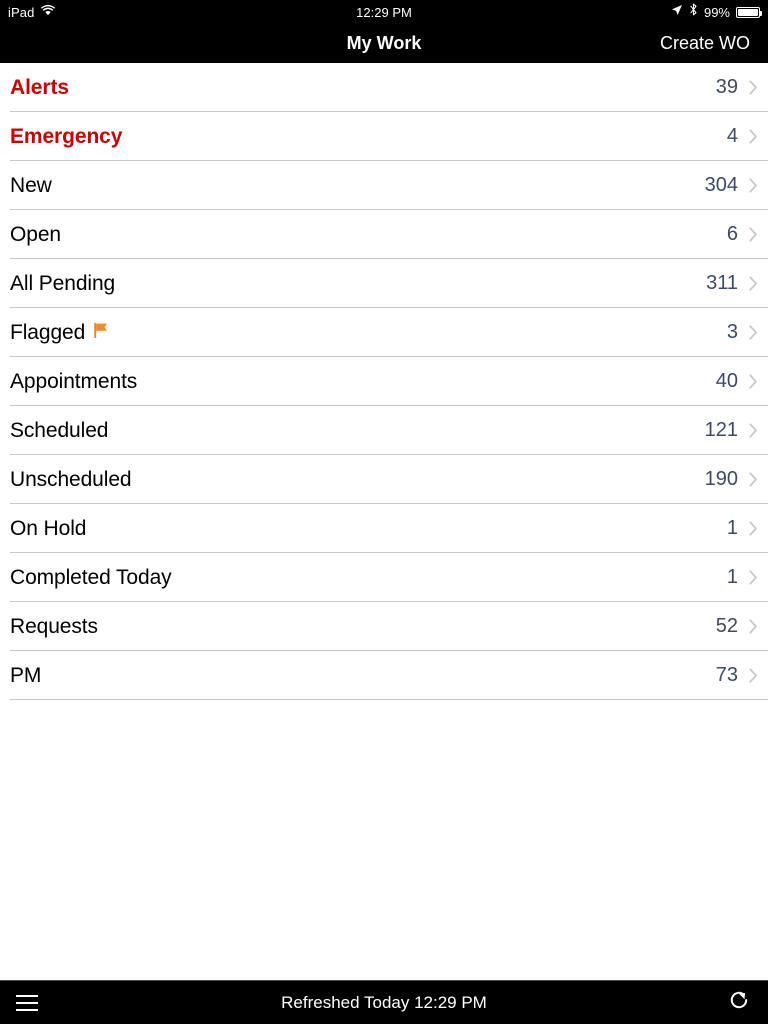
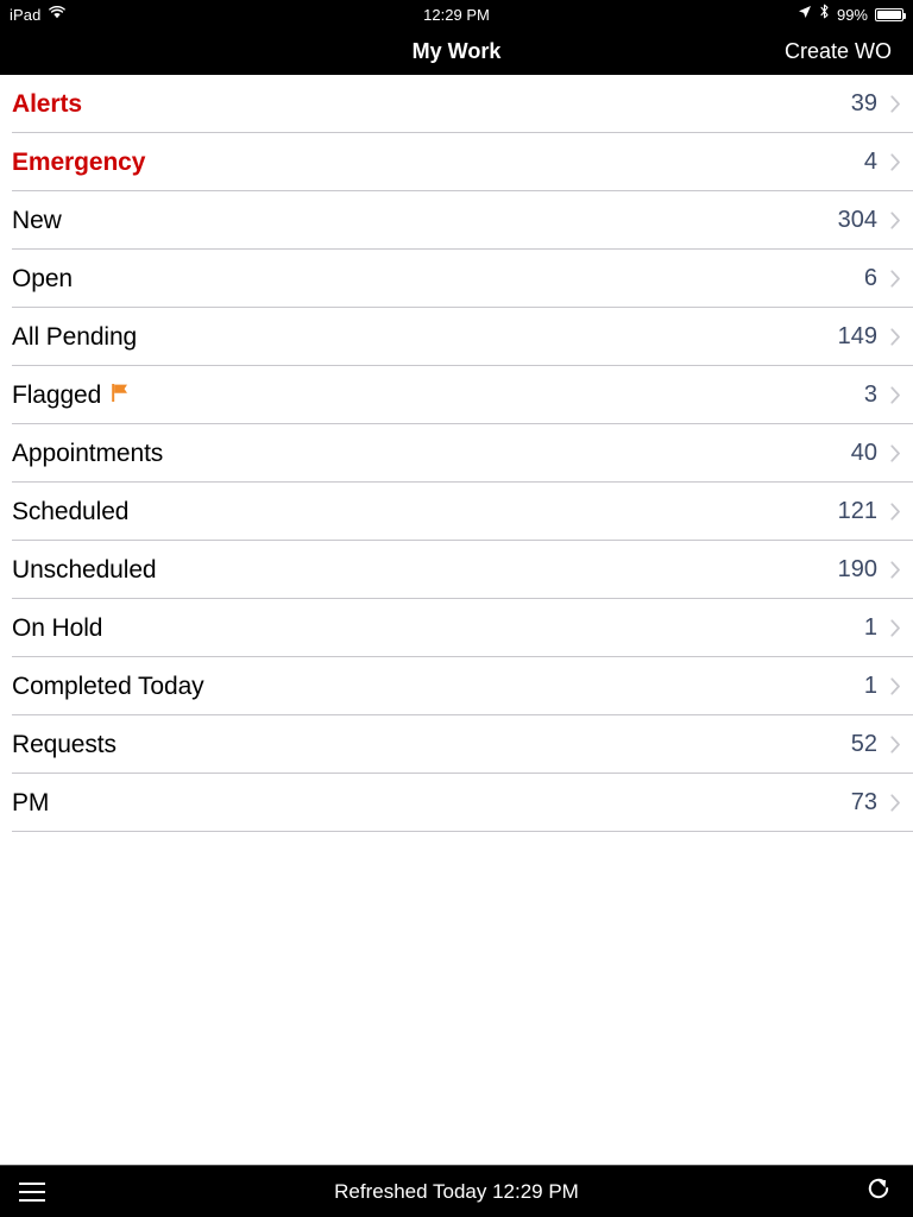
  iPad
  12:29 PM
  99%
  My Work
  Create WO
  Alerts
  39
  Emergency
  4
  New
  304
  Open
  6
  All Pending
- 311
+ 149
  Flagged
  3
  Appointments
  40
  Scheduled
  121
  Unscheduled
  190
  On Hold
  1
  Completed Today
  1
  Requests
  52
  PM
  73
  Refreshed Today 12:29 PM
